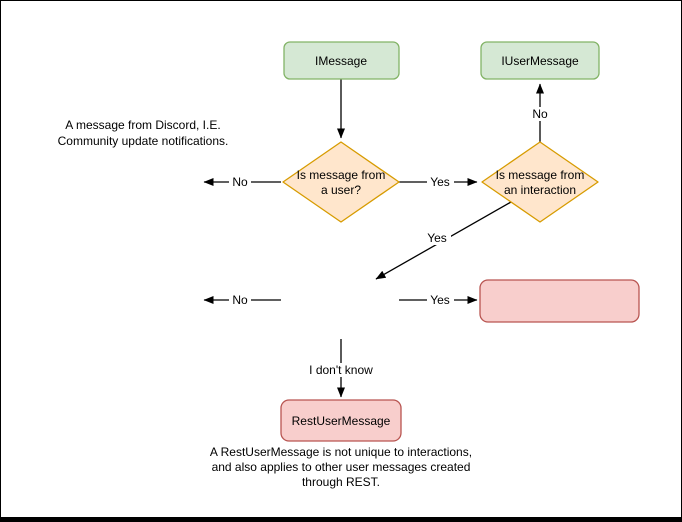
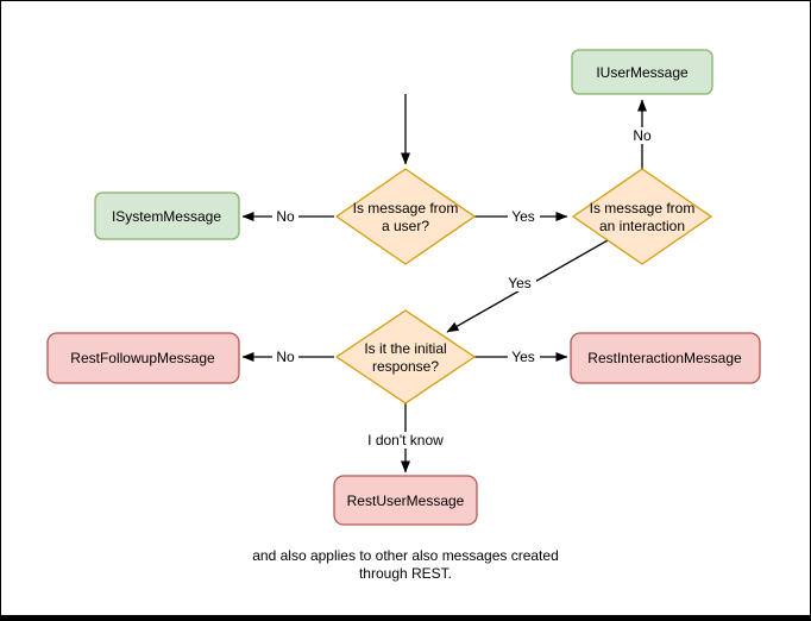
  No
  Yes
  No
  Yes
  No
  Yes
  I don't know
- A message from Discord, I.E.
- Community update notifications.
- A RestUserMessage is not unique to interactions,
- and also applies to other user messages created
+ and also applies to other also messages created
  through REST.
- IMessage
  IUserMessage
+ ISystemMessage
+ RestFollowupMessage
+ RestInteractionMessage
  RestUserMessage
  Is message from
  a user?
  Is message from
  an interaction
+ Is it the initial
+ response?
